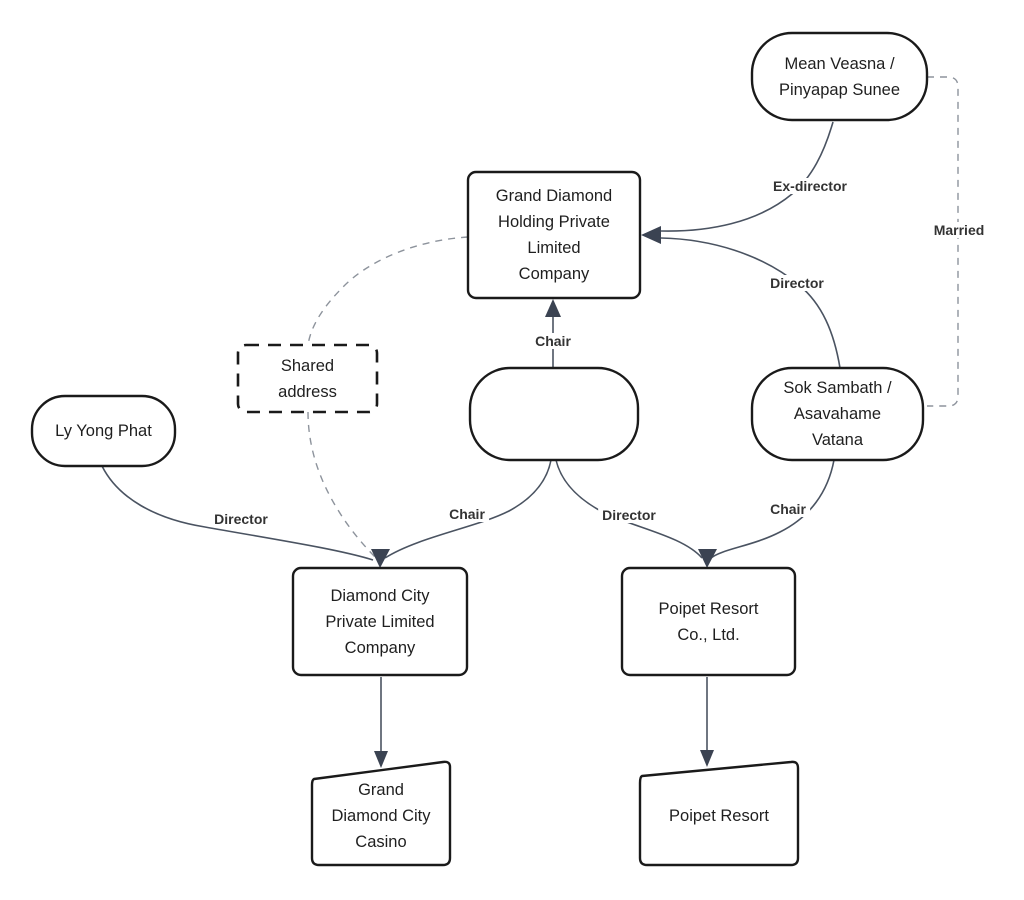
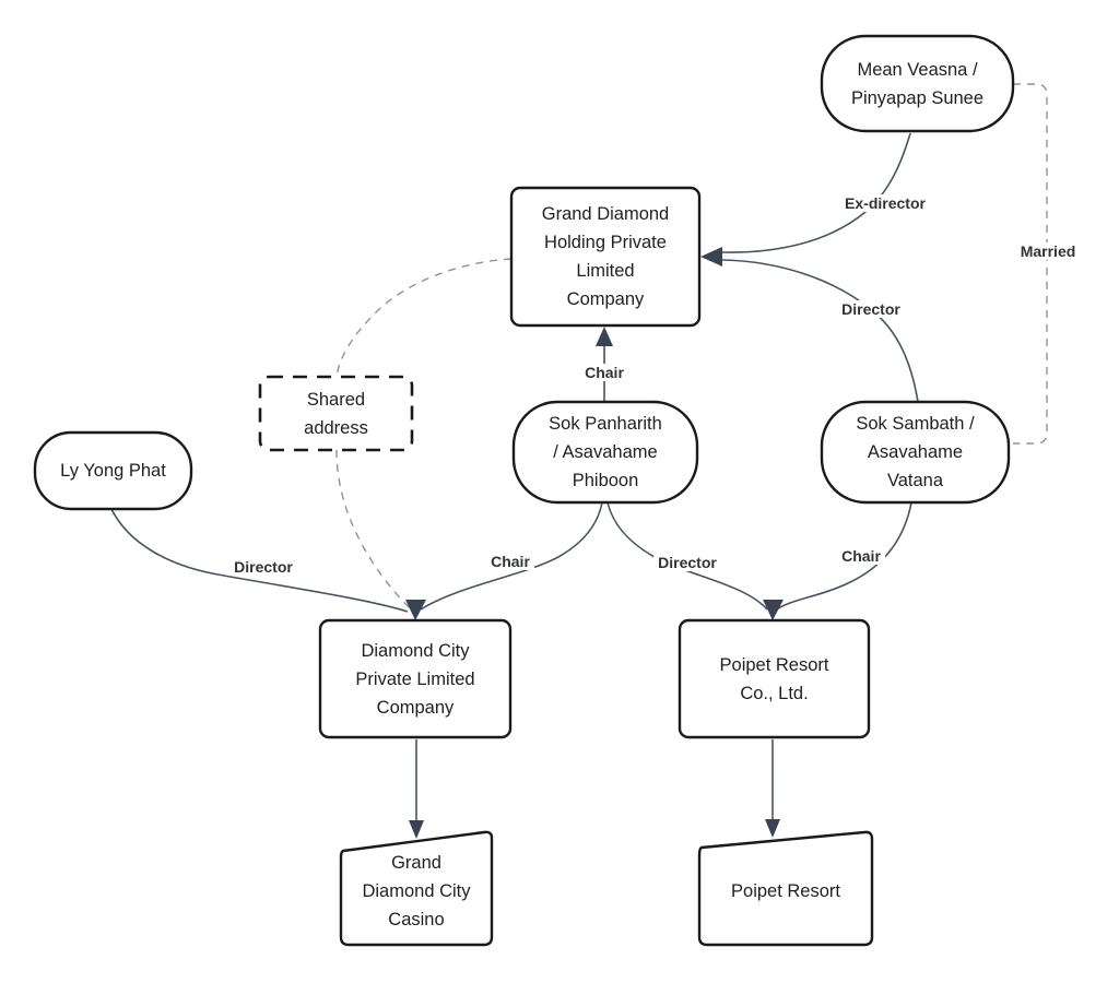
  Mean Veasna /
  Pinyapap Sunee
  Grand Diamond
  Holding Private
  Limited
  Company
  Shared
  address
+ Sok Panharith
+ / Asavahame
+ Phiboon
  Sok Sambath /
  Asavahame
  Vatana
  Ly Yong Phat
  Diamond City
  Private Limited
  Company
  Poipet Resort
  Co., Ltd.
  Grand
  Diamond City
  Casino
  Poipet Resort
  Ex-director
  Director
  Chair
  Married
  Director
  Chair
  Director
  Chair
